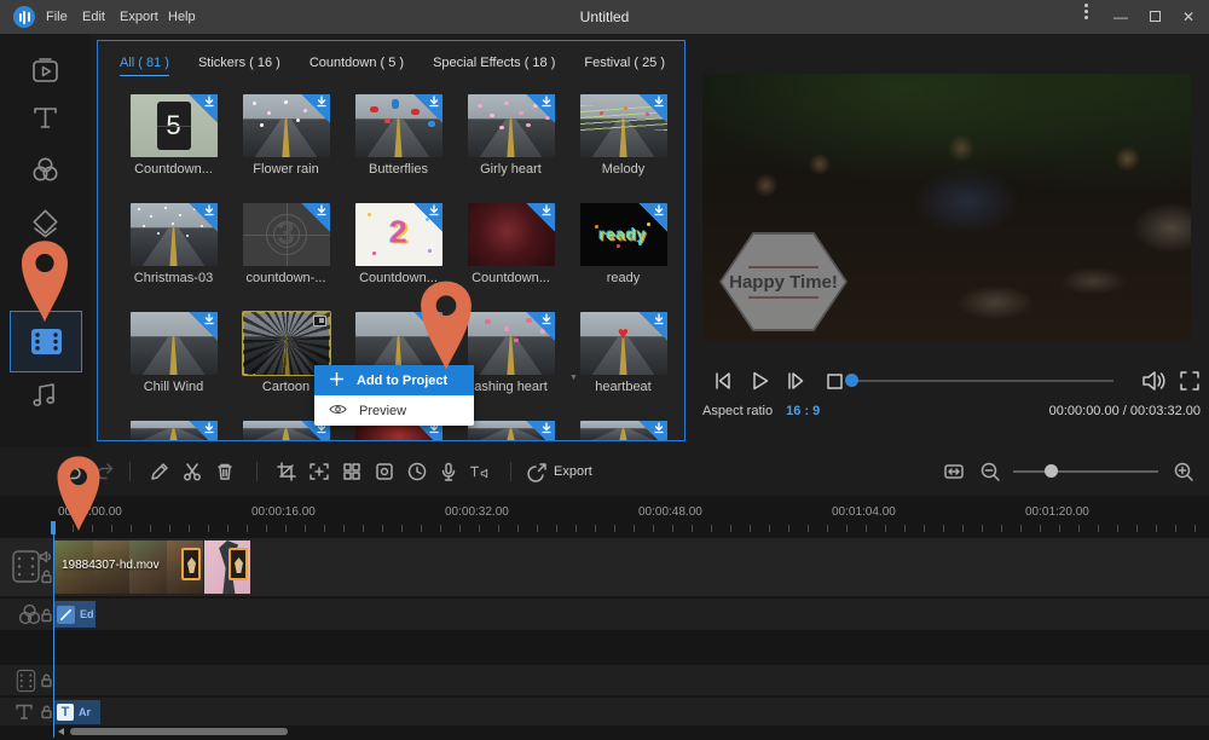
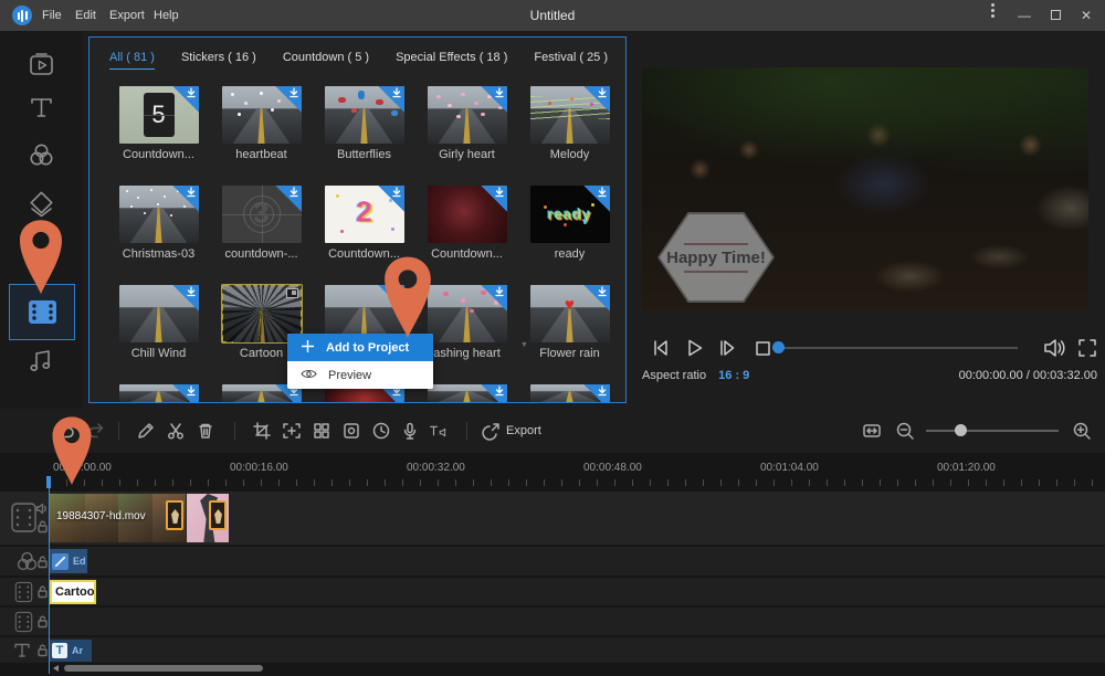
  File
  Edit
  Export
  Help
  Untitled
  —
  ✕
  All ( 81 )
  Stickers ( 16 )
  Countdown ( 5 )
  Special Effects ( 18 )
  Festival ( 25 )
  5
  Countdown...
- Flower rain
+ heartbeat
  Butterflies
  Girly heart
  Melody
  Christmas-03
  3
  countdown-...
  2
  Countdown...
  Countdown...
  ready
  ready
  Chill Wind
  Cartoon
  ashing heart
  ♥
- heartbeat
+ Flower rain
  Happy Time!
  Aspect ratio 16 : 9
  00:00:00.00 / 00:03:32.00
  Export
  00:00.00
  00:00:16.00
  00:00:32.00
  00:00:48.00
  00:01:04.00
  00:01:20.00
  19884307-hd.mov
  Ed
+ Cartoo
  T
  Ar
  Add to Project
  Preview
